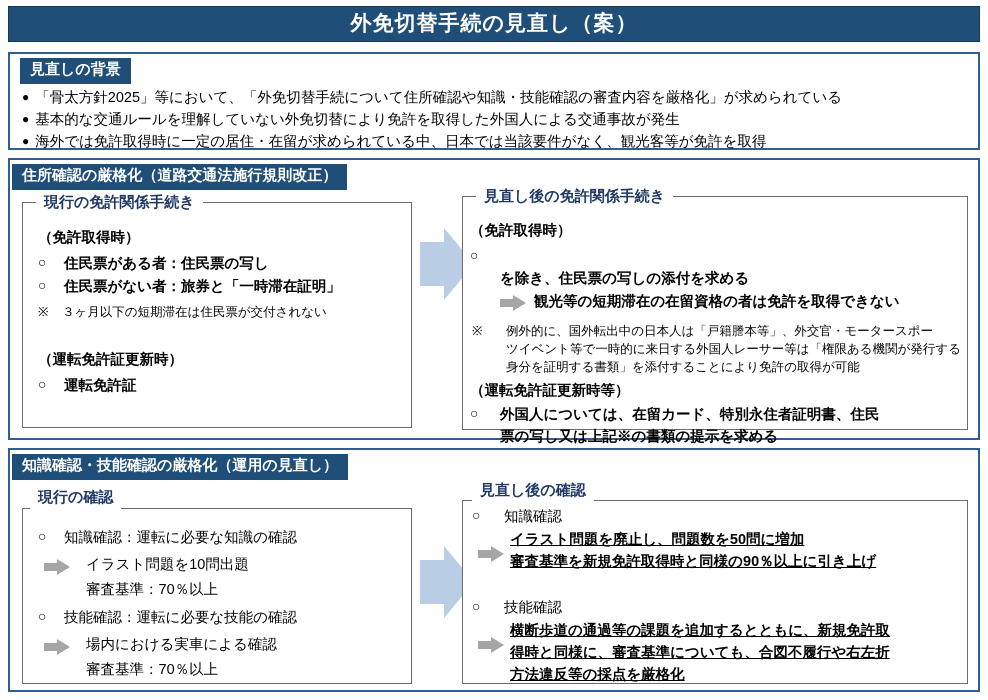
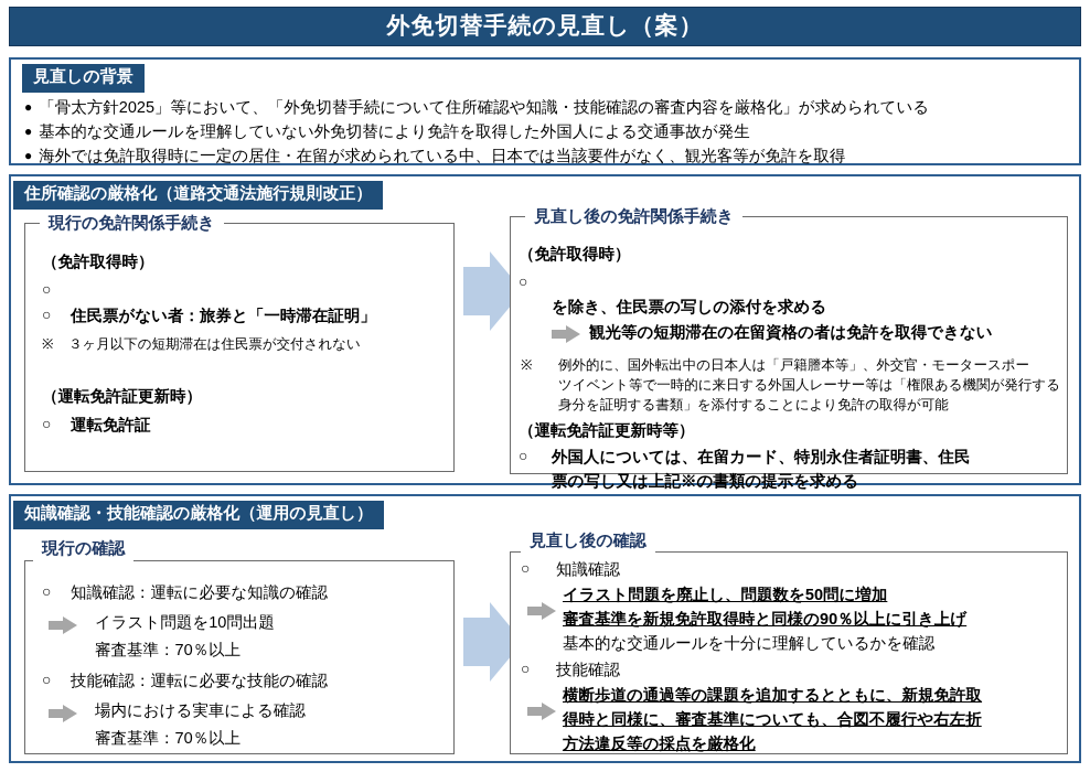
  外免切替手続の見直し（案）
  見直しの背景
  「骨太方針2025」等において、「外免切替手続について住所確認や知識・技能確認の審査内容を厳格化」が求められている
  基本的な交通ルールを理解していない外免切替により免許を取得した外国人による交通事故が発生
  海外では免許取得時に一定の居住・在留が求められている中、日本では当該要件がなく、観光客等が免許を取得
  住所確認の厳格化（道路交通法施行規則改正）
  現行の免許関係手続き
  （免許取得時）
- 住民票がある者：住民票の写し
  住民票がない者：旅券と「一時滞在証明」
  ３ヶ月以下の短期滞在は住民票が交付されない
  （運転免許証更新時）
  運転免許証
  見直し後の免許関係手続き
  （免許取得時）
  を除き、住民票の写しの添付を求める
  観光等の短期滞在の在留資格の者は免許を取得できない
  例外的に、国外転出中の日本人は「戸籍謄本等」、外交官・モータースポー
  ツイベント等で一時的に来日する外国人レーサー等は「権限ある機関が発行する
  身分を証明する書類」を添付することにより免許の取得が可能
  （運転免許証更新時等）
  外国人については、在留カード、特別永住者証明書、住民
  票の写し又は上記※の書類の提示を求める
  知識確認・技能確認の厳格化（運用の見直し）
  現行の確認
  知識確認：運転に必要な知識の確認
  イラスト問題を10問出題
  審査基準：70％以上
  技能確認：運転に必要な技能の確認
  場内における実車による確認
  審査基準：70％以上
  見直し後の確認
  知識確認
  イラスト問題を廃止し、問題数を50問に増加
  審査基準を新規免許取得時と同様の90％以上に引き上げ
+ 基本的な交通ルールを十分に理解しているかを確認
  技能確認
  横断歩道の通過等の課題を追加するとともに、新規免許取
  得時と同様に、審査基準についても、合図不履行や右左折
  方法違反等の採点を厳格化
